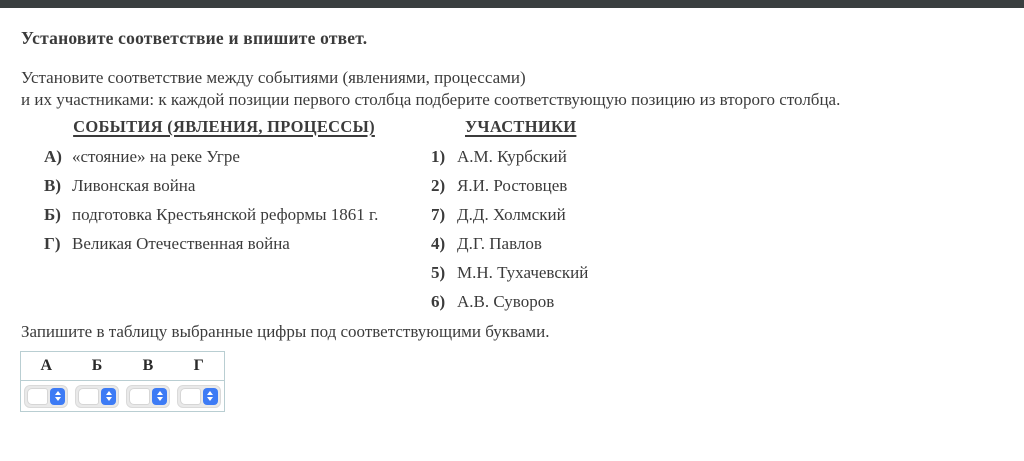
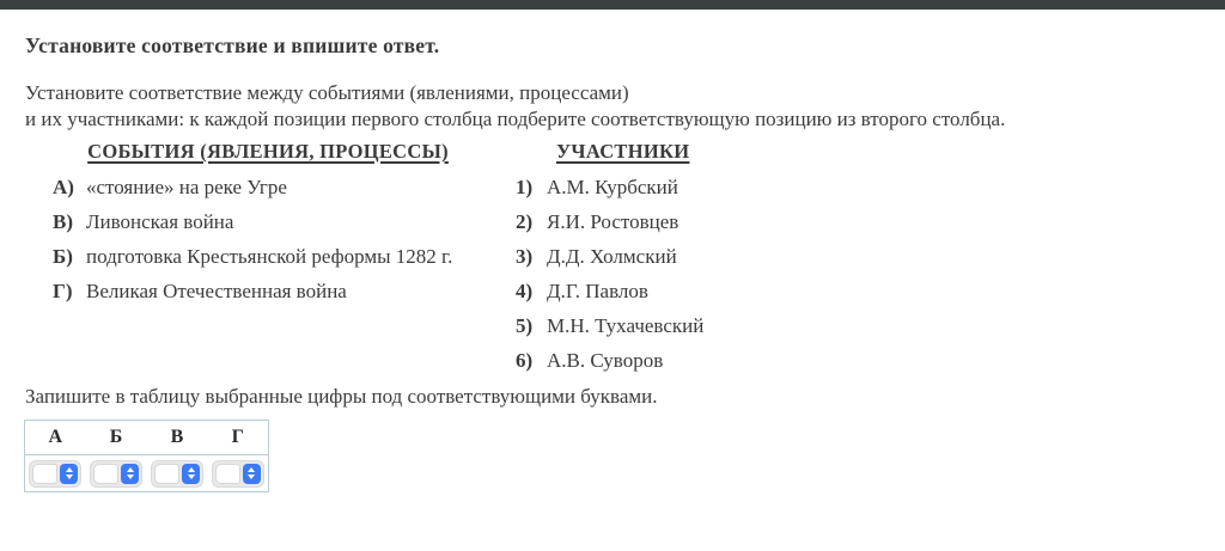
  Установите соответствие и впишите ответ.
  Установите соответствие между событиями (явлениями, процессами)
  и их участниками: к каждой позиции первого столбца подберите соответствующую позицию из второго столбца.
  СОБЫТИЯ (ЯВЛЕНИЯ, ПРОЦЕССЫ)
  А)
  «стояние» на реке Угре
  В)
  Ливонская война
  Б)
- подготовка Крестьянской реформы 1861 г.
+ подготовка Крестьянской реформы 1282 г.
  Г)
  Великая Отечественная война
  УЧАСТНИКИ
  1)
  А.М. Курбский
  2)
  Я.И. Ростовцев
- 7)
+ 3)
  Д.Д. Холмский
  4)
  Д.Г. Павлов
  5)
  М.Н. Тухачевский
  6)
  А.В. Суворов
  Запишите в таблицу выбранные цифры под соответствующими буквами.
  А	Б	В	Г
